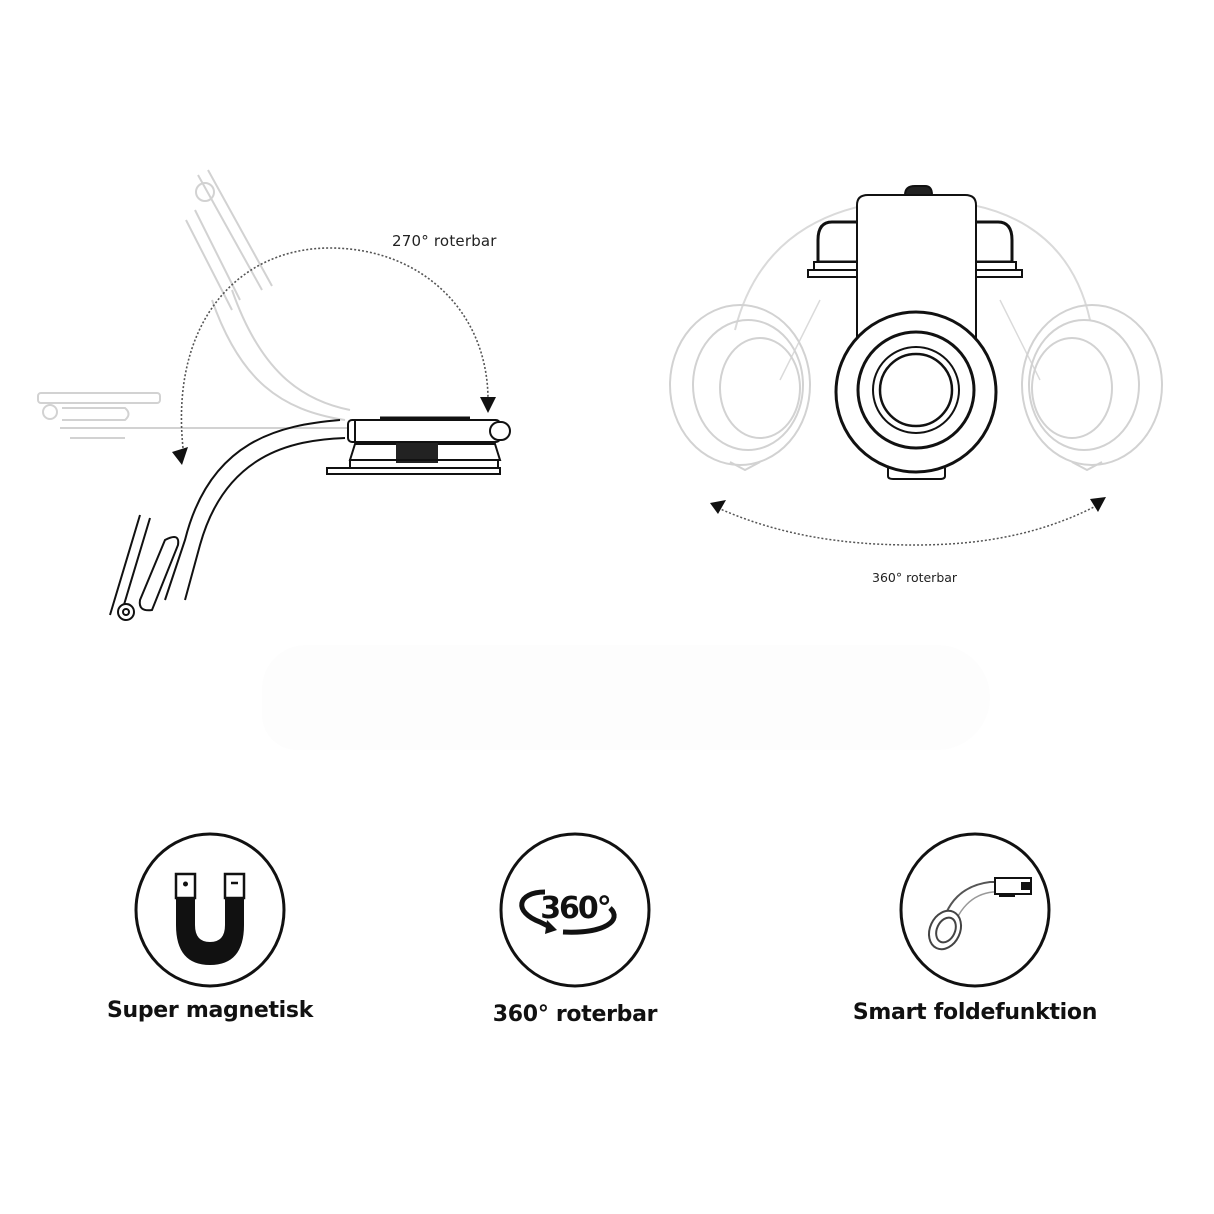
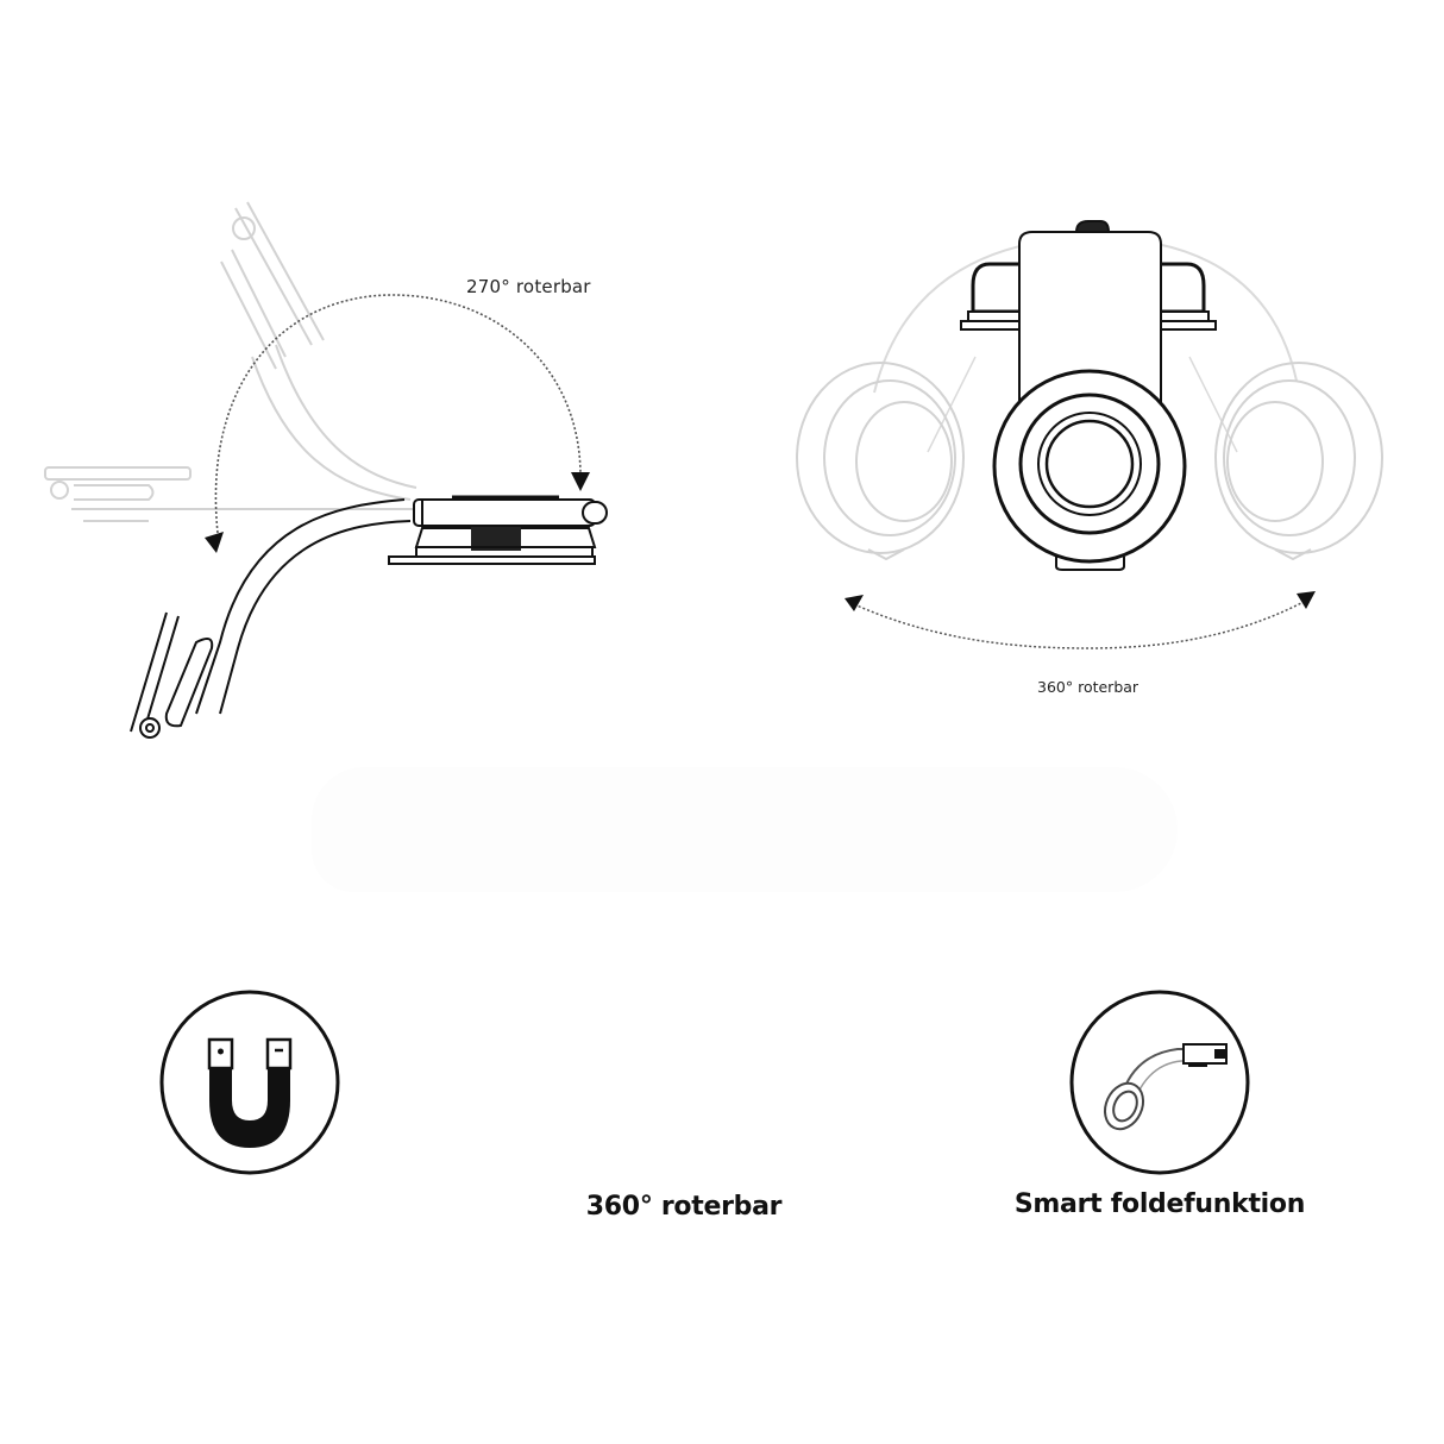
  270° roterbar
  360° roterbar
- Super magnetisk
- 360°
  360° roterbar
  Smart foldefunktion
